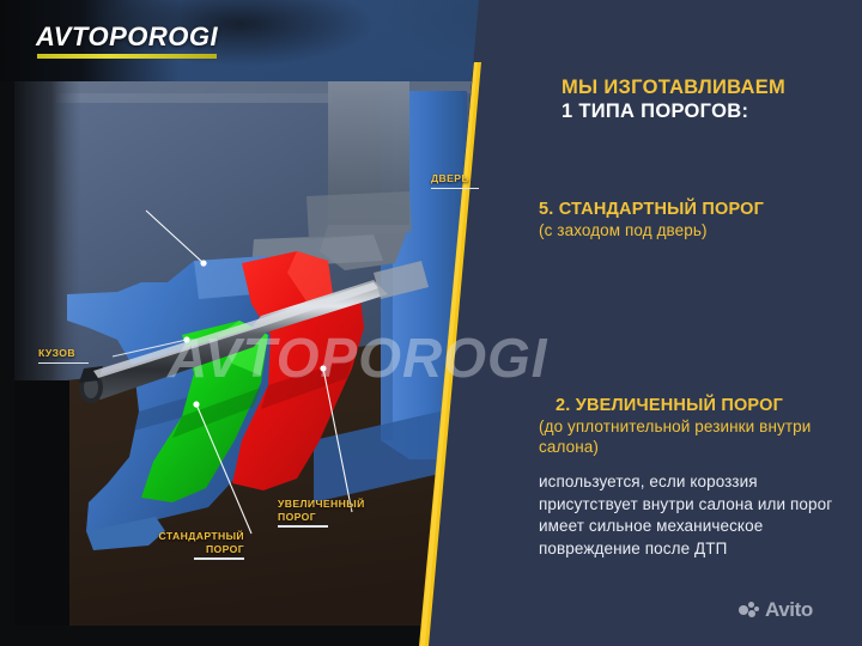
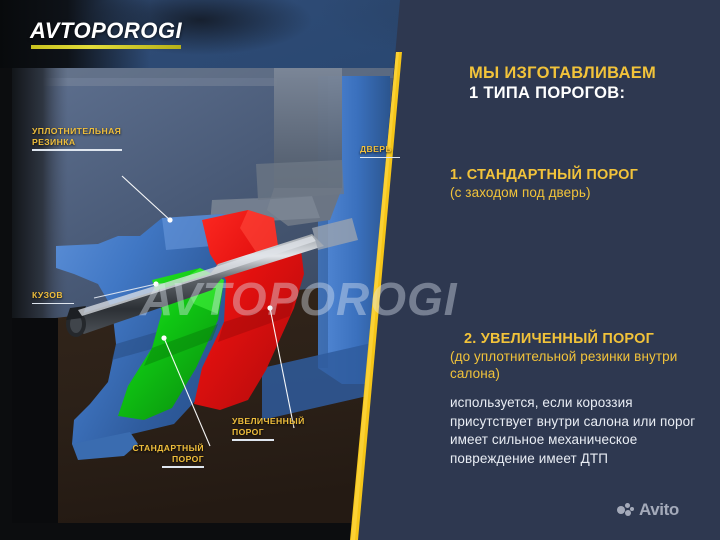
  AVTOPOROGI
+ УПЛОТНИТЕЛЬНАЯ
+ РЕЗИНКА
  КУЗОВ
  СТАНДАРТНЫЙ
  ПОРОГ
  УВЕЛИЧЕННЫЙ
  ПОРОГ
  ДВЕРЬ
  AVTOPOROGI
  МЫ ИЗГОТАВЛИВАЕМ
  1 ТИПА ПОРОГОВ:
- 5. СТАНДАРТНЫЙ ПОРОГ
+ 1. СТАНДАРТНЫЙ ПОРОГ
  (с заходом под дверь)
  2. УВЕЛИЧЕННЫЙ ПОРОГ
  (до уплотнительной резинки внутри салона)
- используется, если короззия присутствует внутри салона или порог имеет сильное механическое повреждение после ДТП
+ используется, если короззия присутствует внутри салона или порог имеет сильное механическое повреждение имеет ДТП
  Avito
